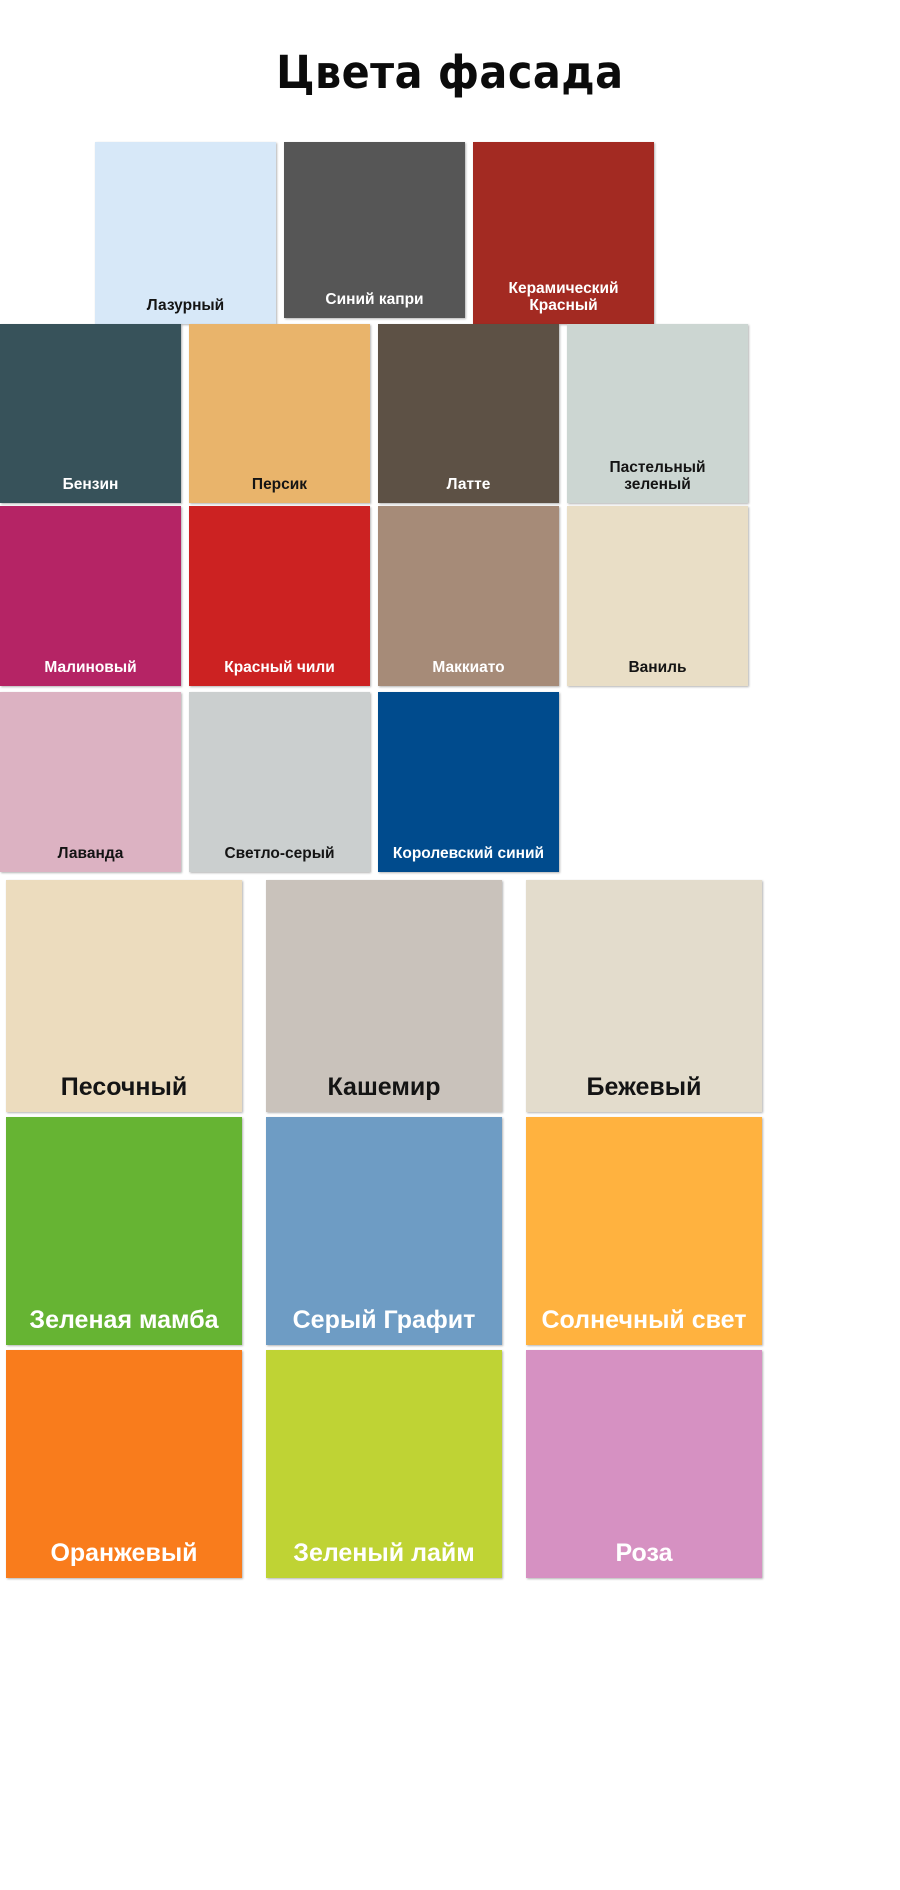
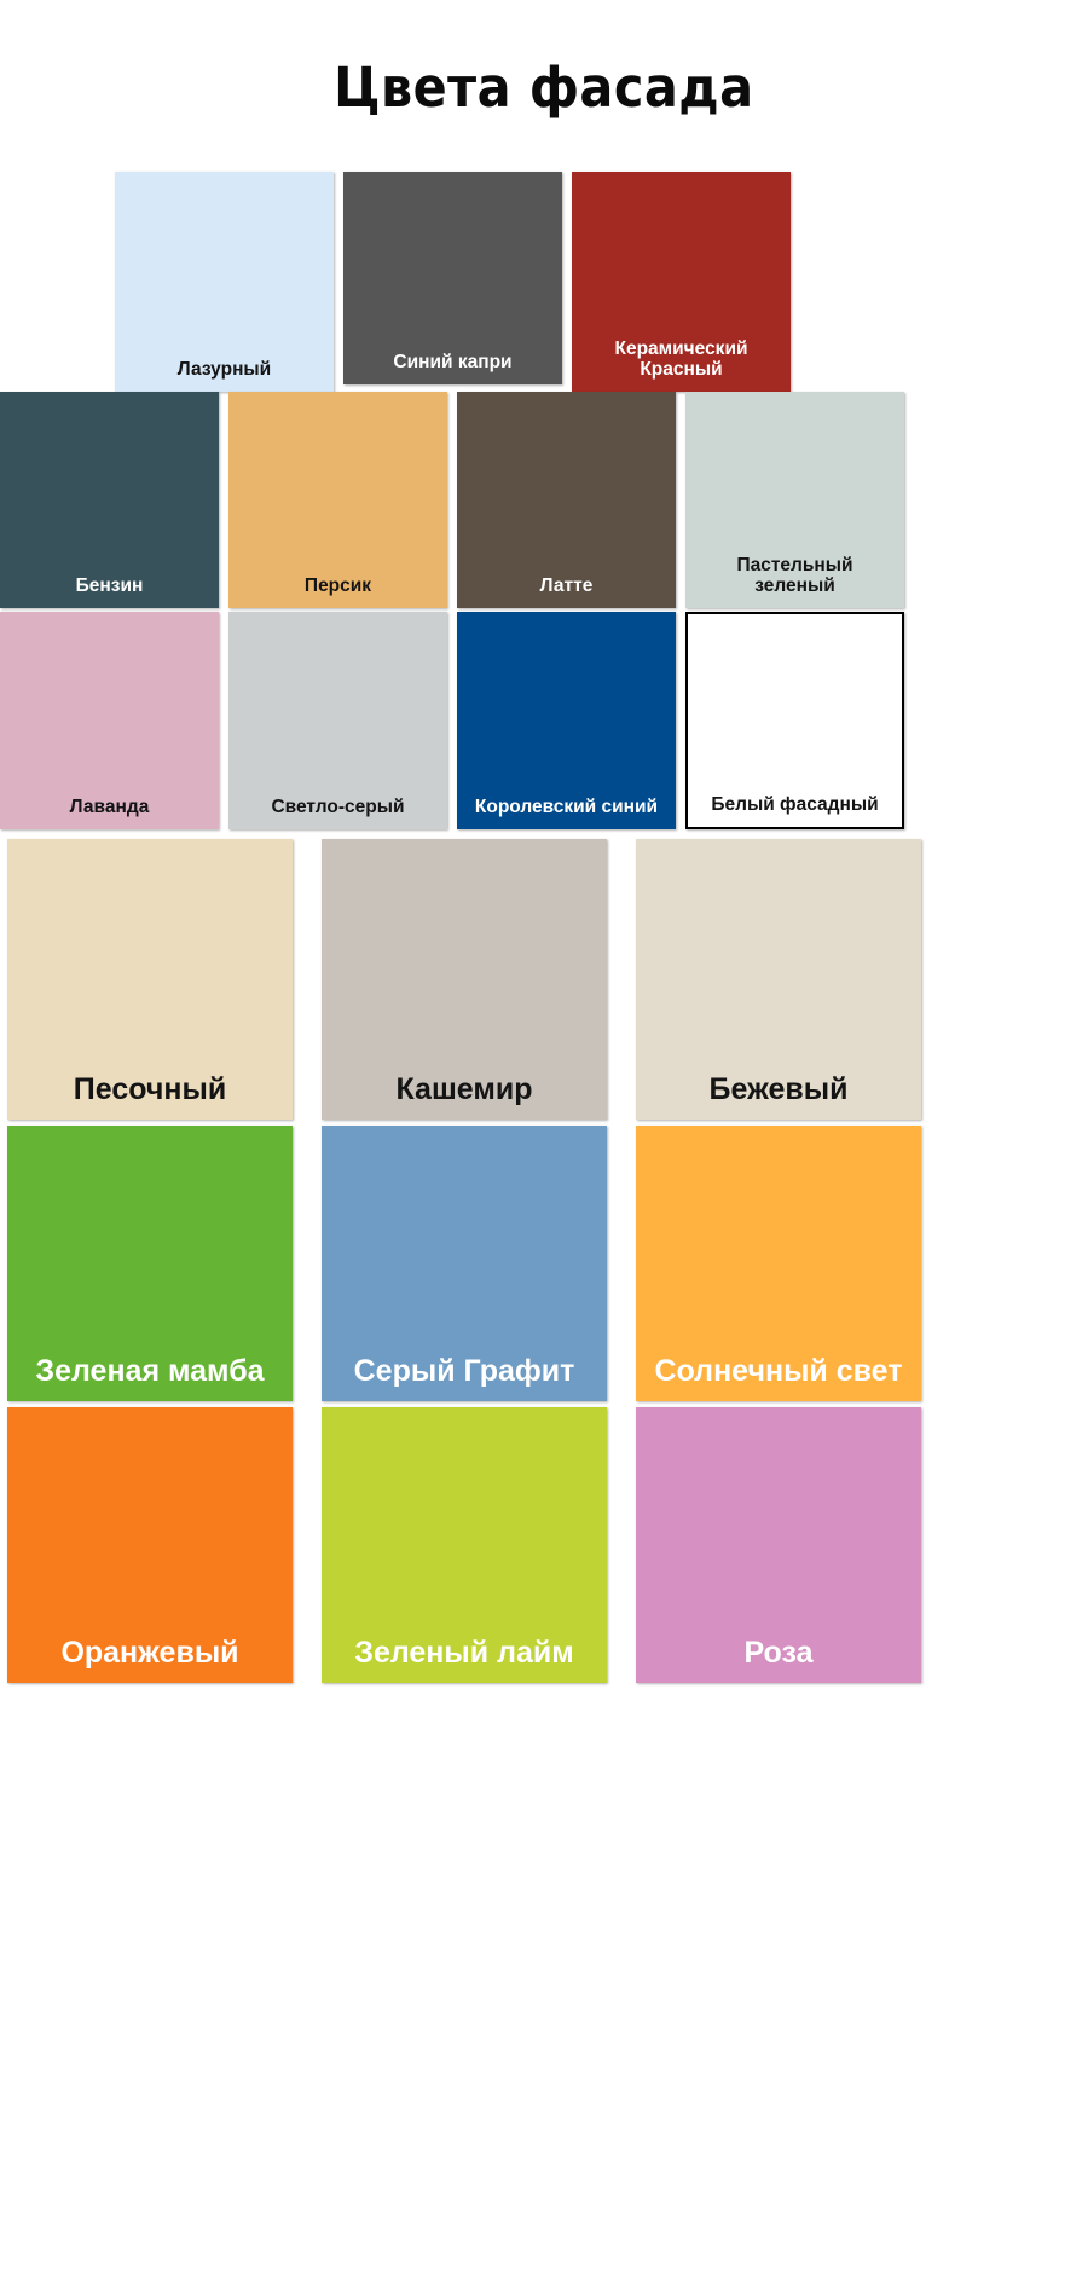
  Цвета фасада
  Лазурный
  Синий капри
  Керамический
  Красный
  Бензин
  Персик
  Латте
  Пастельный
  зеленый
- Малиновый
- Красный чили
- Маккиато
- Ваниль
  Лаванда
  Светло-серый
  Королевский синий
+ Белый фасадный
  Песочный
  Кашемир
  Бежевый
  Зеленая мамба
  Серый Графит
  Солнечный свет
  Оранжевый
  Зеленый лайм
  Роза
